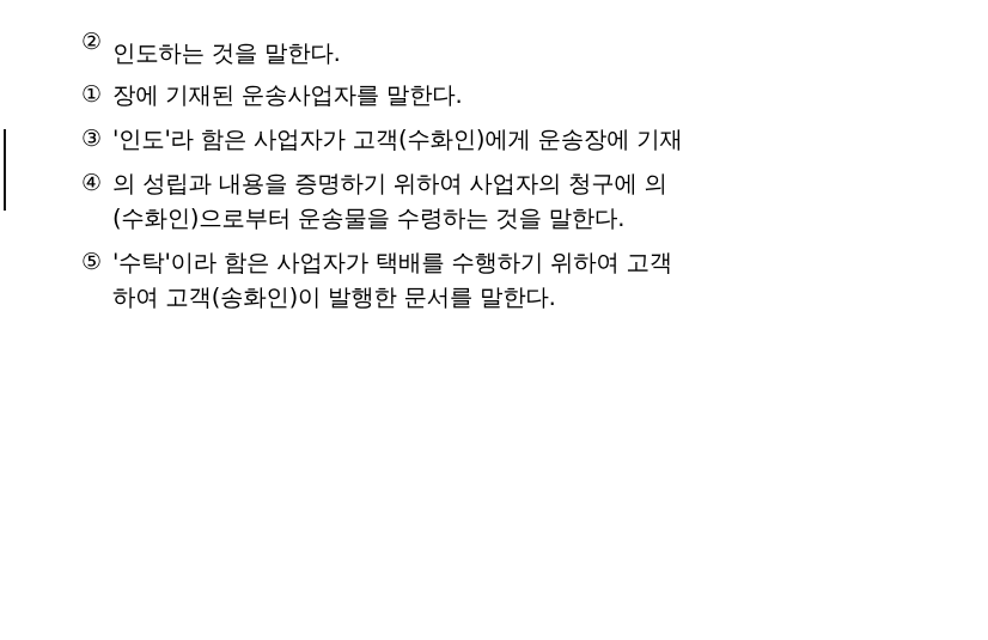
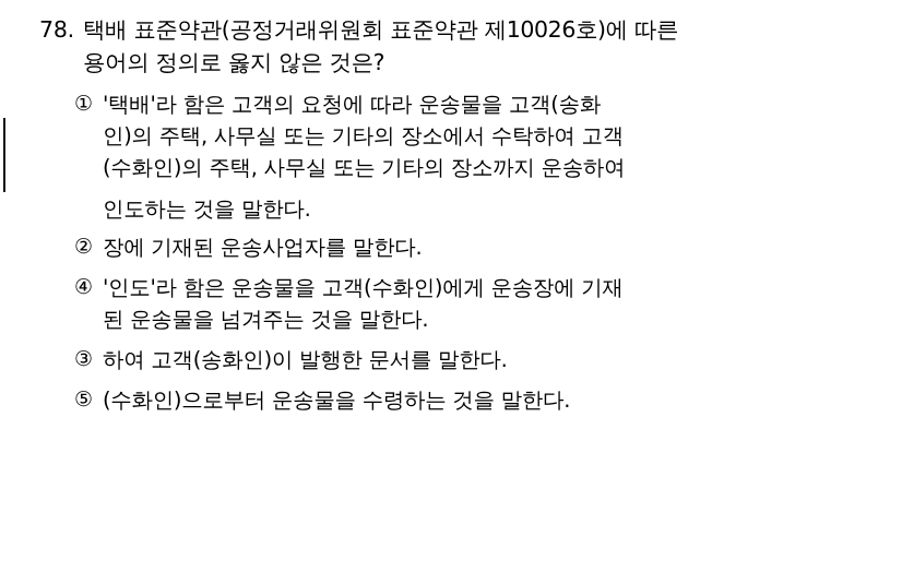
+ 78.
+ 택배 표준약관(공정거래위원회 표준약관 제10026호)에 따른
+ 용어의 정의로 옳지 않은 것은?
- ②
+ ①
+ '택배'라 함은 고객의 요청에 따라 운송물을 고객(송화
+ 인)의 주택, 사무실 또는 기타의 장소에서 수탁하여 고객
+ (수화인)의 주택, 사무실 또는 기타의 장소까지 운송하여
  인도하는 것을 말한다.
- ①
+ ②
  장에 기재된 운송사업자를 말한다.
- ③
+ ④
- '인도'라 함은 사업자가 고객(수화인)에게 운송장에 기재
+ '인도'라 함은 운송물을 고객(수화인)에게 운송장에 기재
+ 된 운송물을 넘겨주는 것을 말한다.
- ④
+ ③
- 의 성립과 내용을 증명하기 위하여 사업자의 청구에 의
- (수화인)으로부터 운송물을 수령하는 것을 말한다.
+ 하여 고객(송화인)이 발행한 문서를 말한다.
  ⑤
- '수탁'이라 함은 사업자가 택배를 수행하기 위하여 고객
- 하여 고객(송화인)이 발행한 문서를 말한다.
+ (수화인)으로부터 운송물을 수령하는 것을 말한다.
